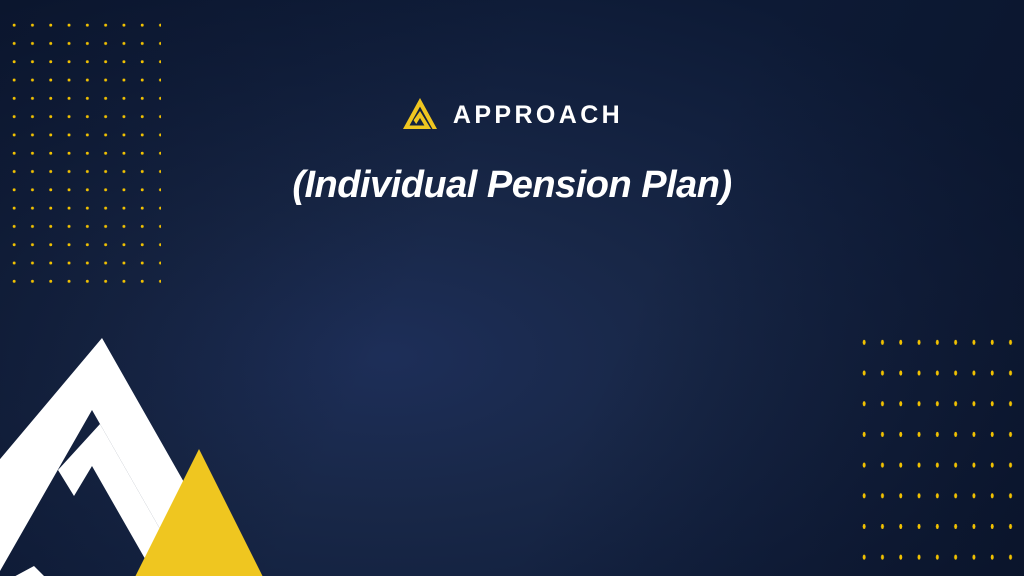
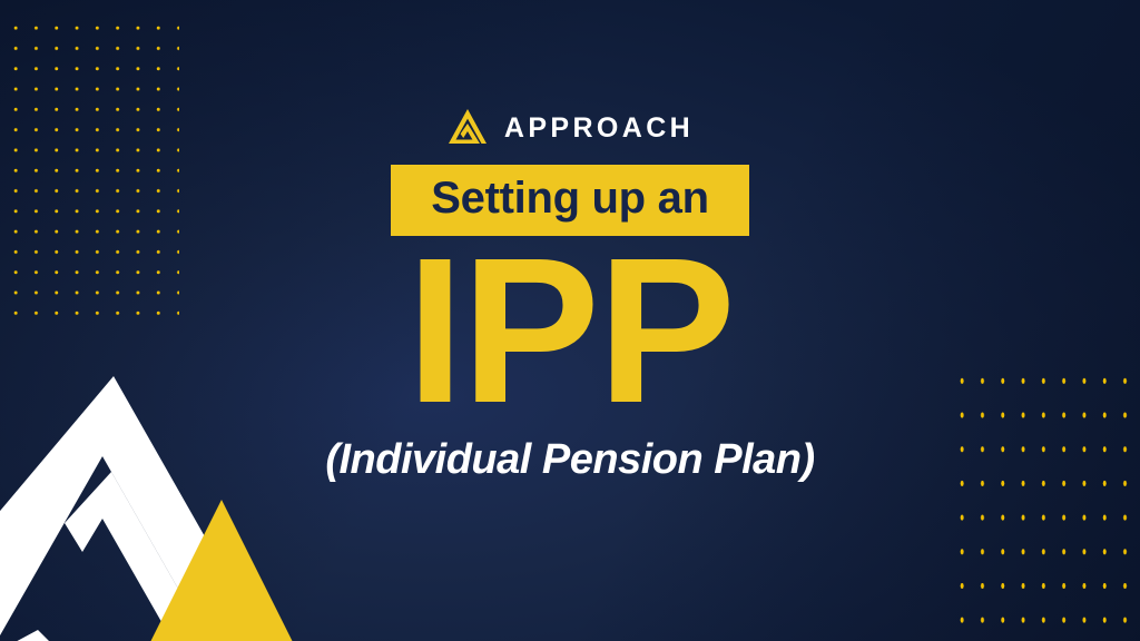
  APPROACH
+ Setting up an
+ IPP
  (Individual Pension Plan)
